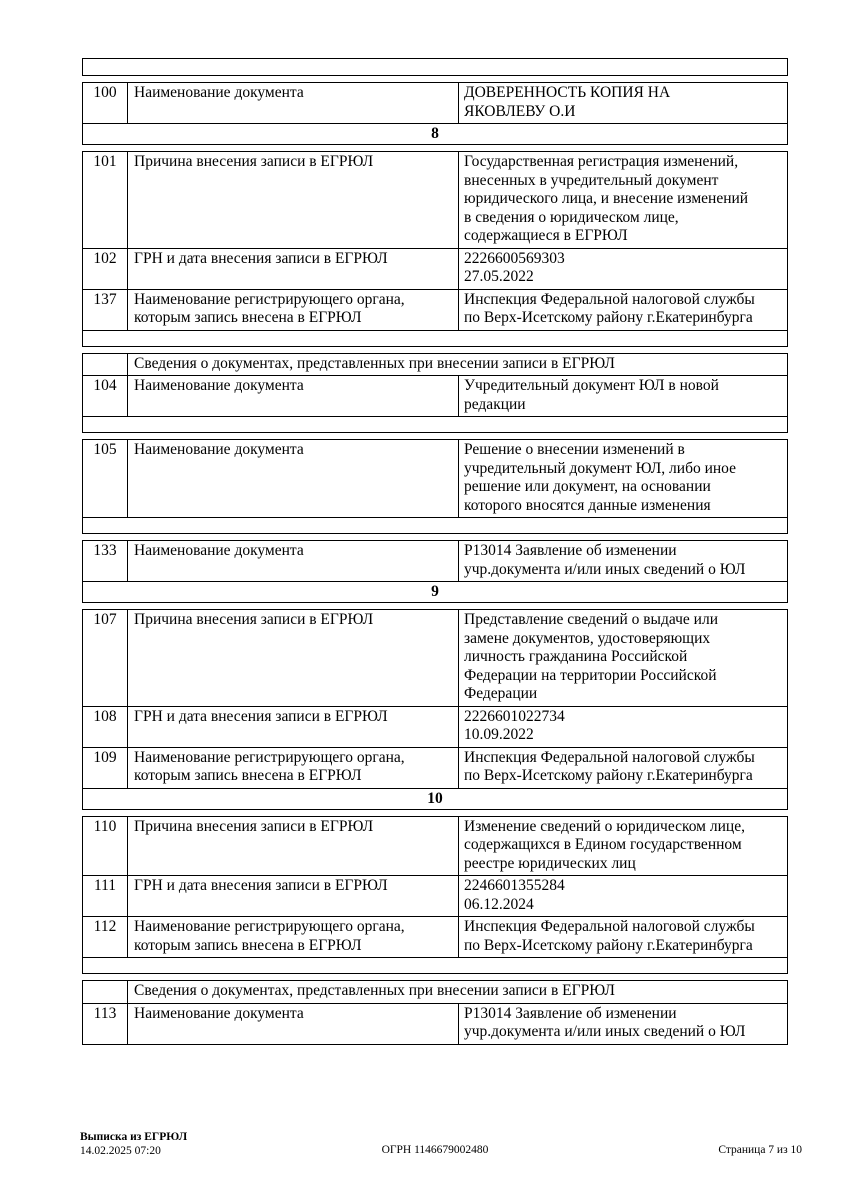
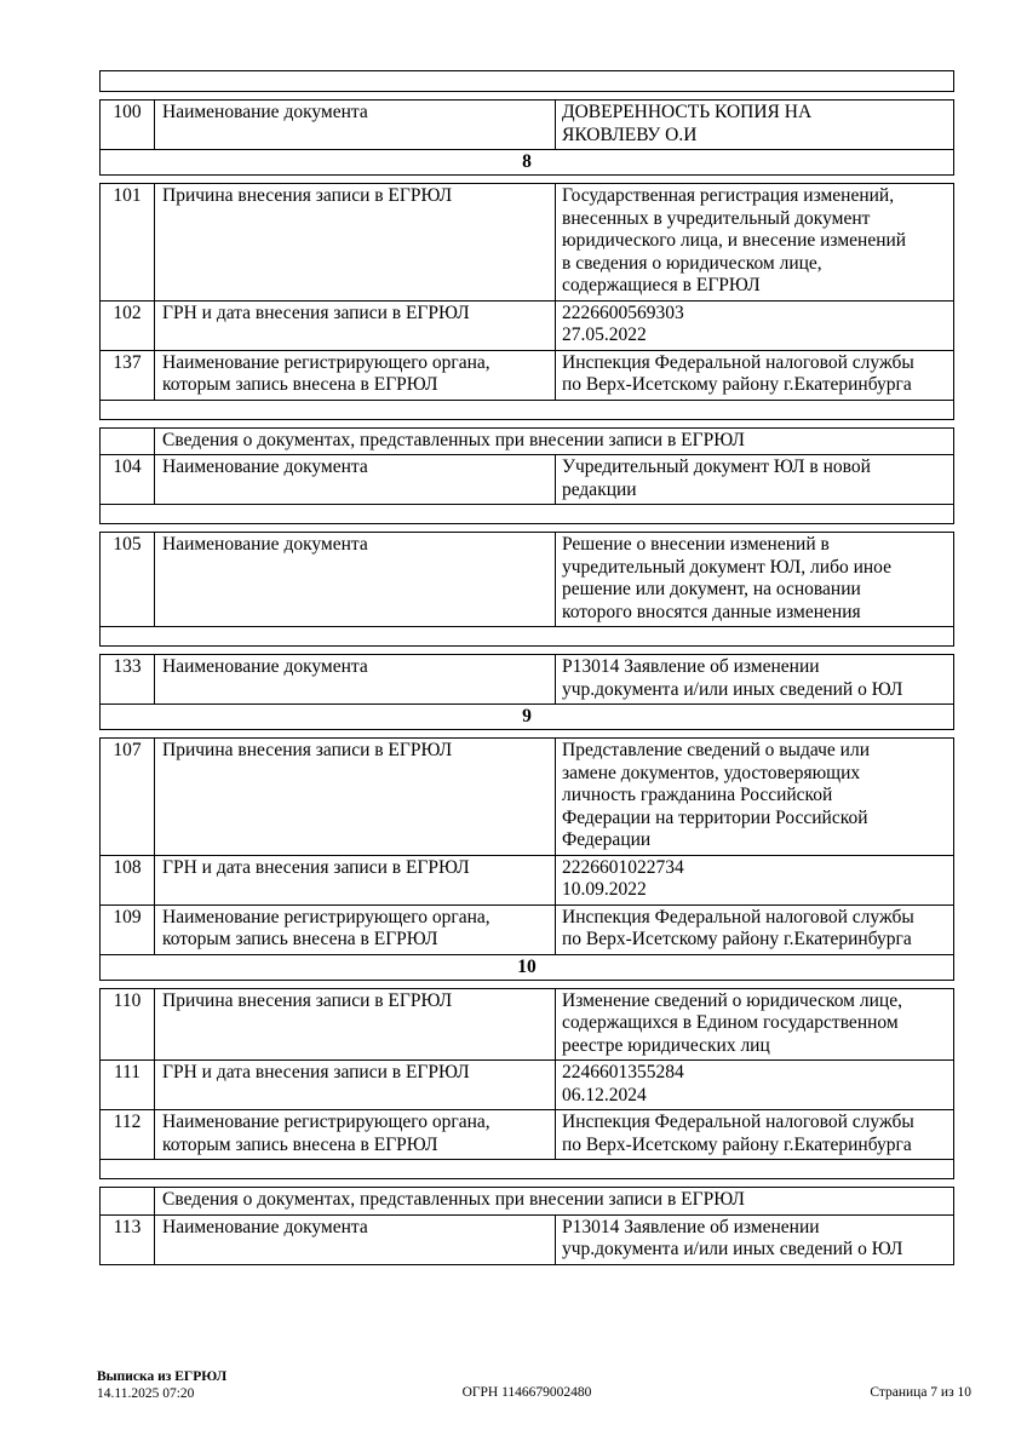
  100
  Наименование документа
  ДОВЕРЕННОСТЬ КОПИЯ НА
  ЯКОВЛЕВУ О.И
  8
  101
  Причина внесения записи в ЕГРЮЛ
  Государственная регистрация изменений,
  внесенных в учредительный документ
  юридического лица, и внесение изменений
  в сведения о юридическом лице,
  содержащиеся в ЕГРЮЛ
  102
  ГРН и дата внесения записи в ЕГРЮЛ
  2226600569303
  27.05.2022
  137
  Наименование регистрирующего органа,
  которым запись внесена в ЕГРЮЛ
  Инспекция Федеральной налоговой службы
  по Верх-Исетскому району г.Екатеринбурга
  Сведения о документах, представленных при внесении записи в ЕГРЮЛ
  104
  Наименование документа
  Учредительный документ ЮЛ в новой
  редакции
  105
  Наименование документа
  Решение о внесении изменений в
  учредительный документ ЮЛ, либо иное
  решение или документ, на основании
  которого вносятся данные изменения
  133
  Наименование документа
  Р13014 Заявление об изменении
  учр.документа и/или иных сведений о ЮЛ
  9
  107
  Причина внесения записи в ЕГРЮЛ
  Представление сведений о выдаче или
  замене документов, удостоверяющих
  личность гражданина Российской
  Федерации на территории Российской
  Федерации
  108
  ГРН и дата внесения записи в ЕГРЮЛ
  2226601022734
  10.09.2022
  109
  Наименование регистрирующего органа,
  которым запись внесена в ЕГРЮЛ
  Инспекция Федеральной налоговой службы
  по Верх-Исетскому району г.Екатеринбурга
  10
  110
  Причина внесения записи в ЕГРЮЛ
  Изменение сведений о юридическом лице,
  содержащихся в Едином государственном
  реестре юридических лиц
  111
  ГРН и дата внесения записи в ЕГРЮЛ
  2246601355284
  06.12.2024
  112
  Наименование регистрирующего органа,
  которым запись внесена в ЕГРЮЛ
  Инспекция Федеральной налоговой службы
  по Верх-Исетскому району г.Екатеринбурга
  Сведения о документах, представленных при внесении записи в ЕГРЮЛ
  113
  Наименование документа
  Р13014 Заявление об изменении
  учр.документа и/или иных сведений о ЮЛ
  Выписка из ЕГРЮЛ
- 14.02.2025 07:20
+ 14.11.2025 07:20
  ОГРН 1146679002480
  Страница 7 из 10
